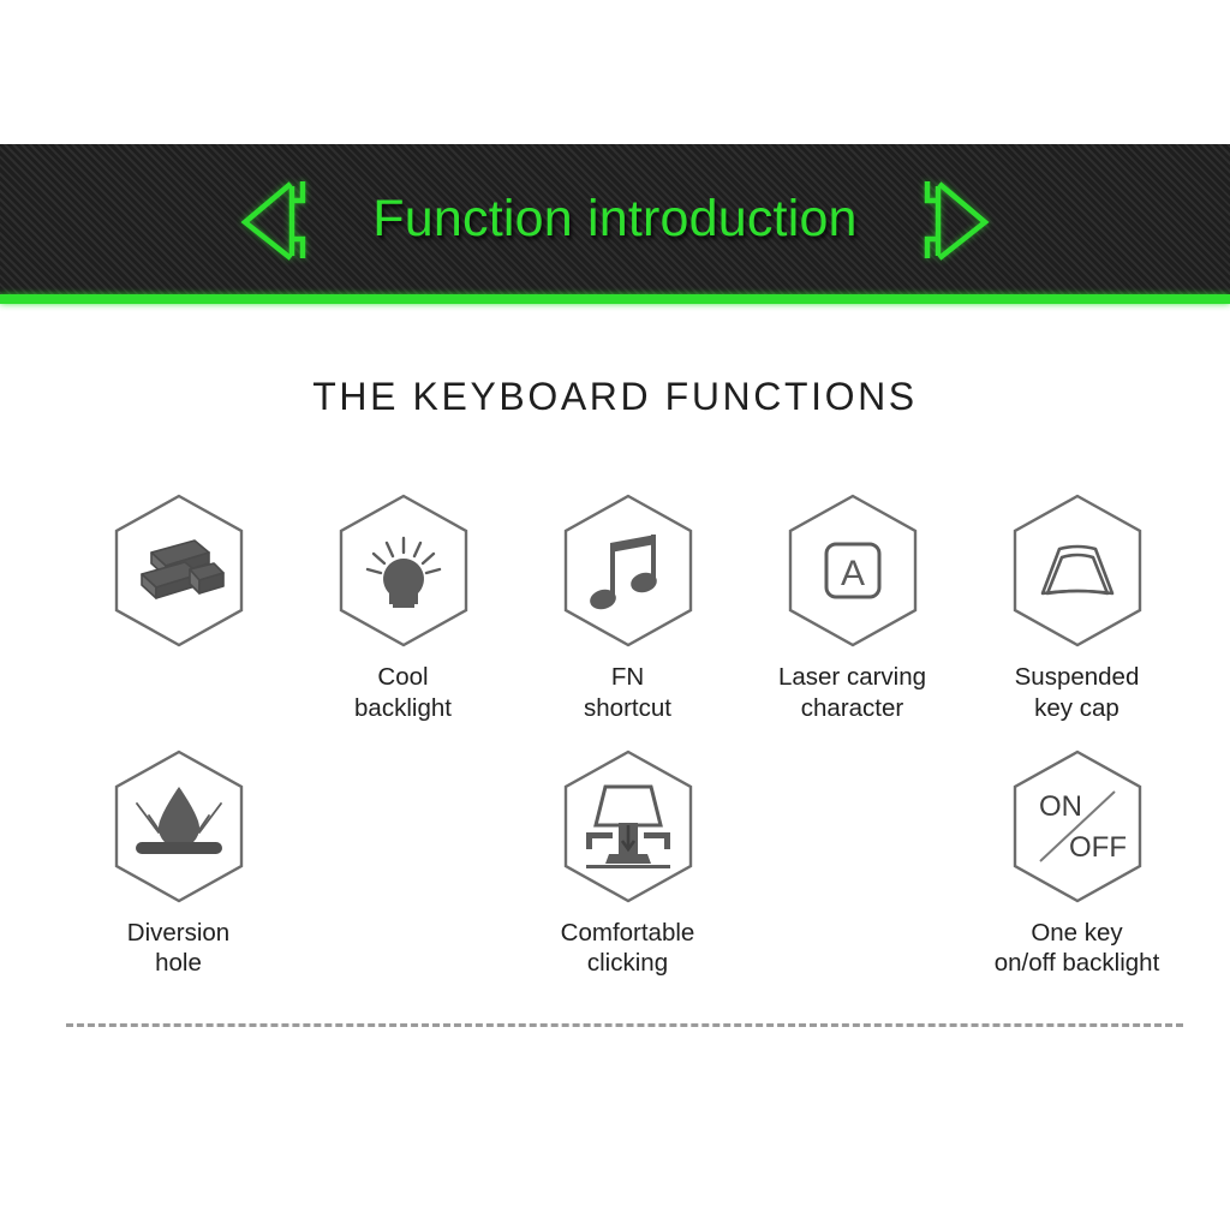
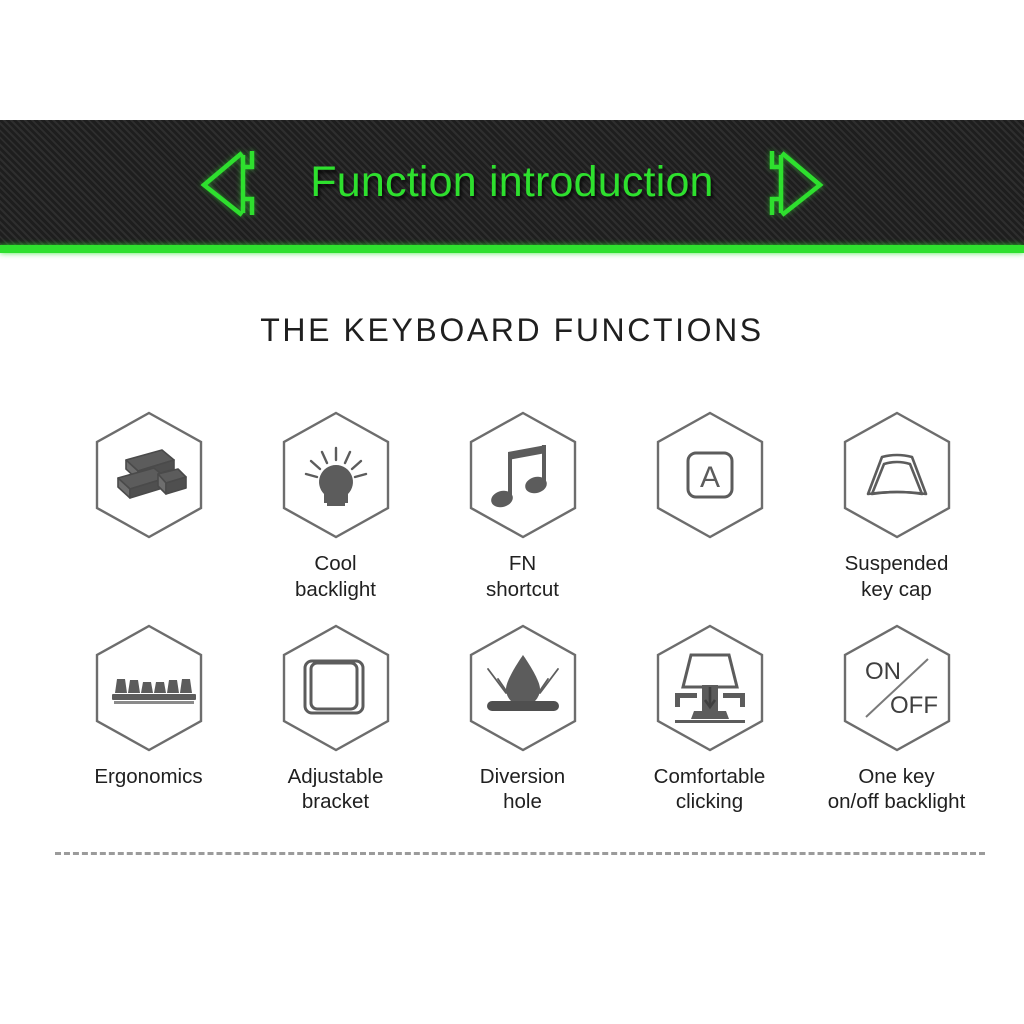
  Function introduction
  THE KEYBOARD FUNCTIONS
  Cool
  backlight
  FN
  shortcut
  A
- Laser carving
- character
  Suspended
  key cap
+ Ergonomics
+ Adjustable
+ bracket
  Diversion
  hole
  Comfortable
  clicking
  ON
  OFF
  One key
  on/off backlight
